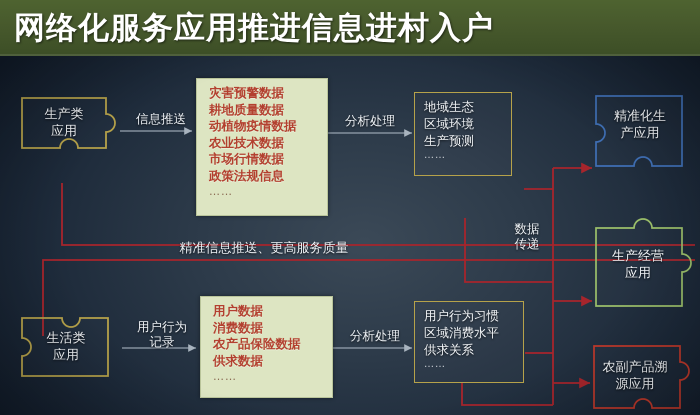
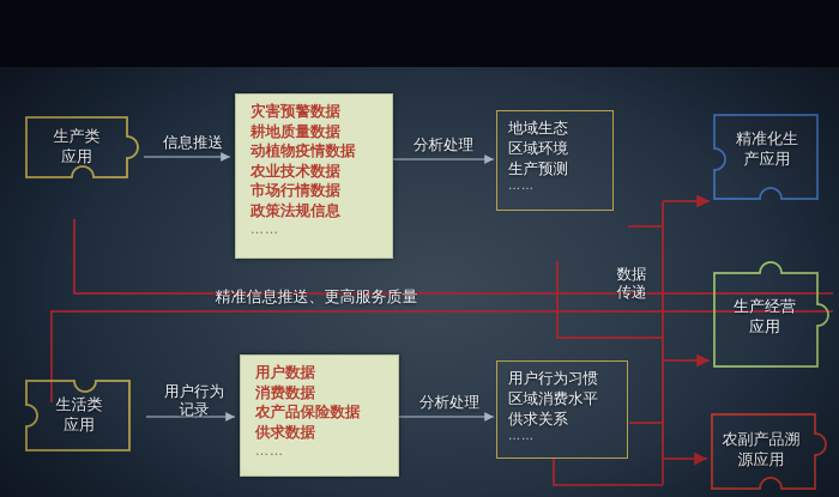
- 网络化服务应用推进信息进村入户
